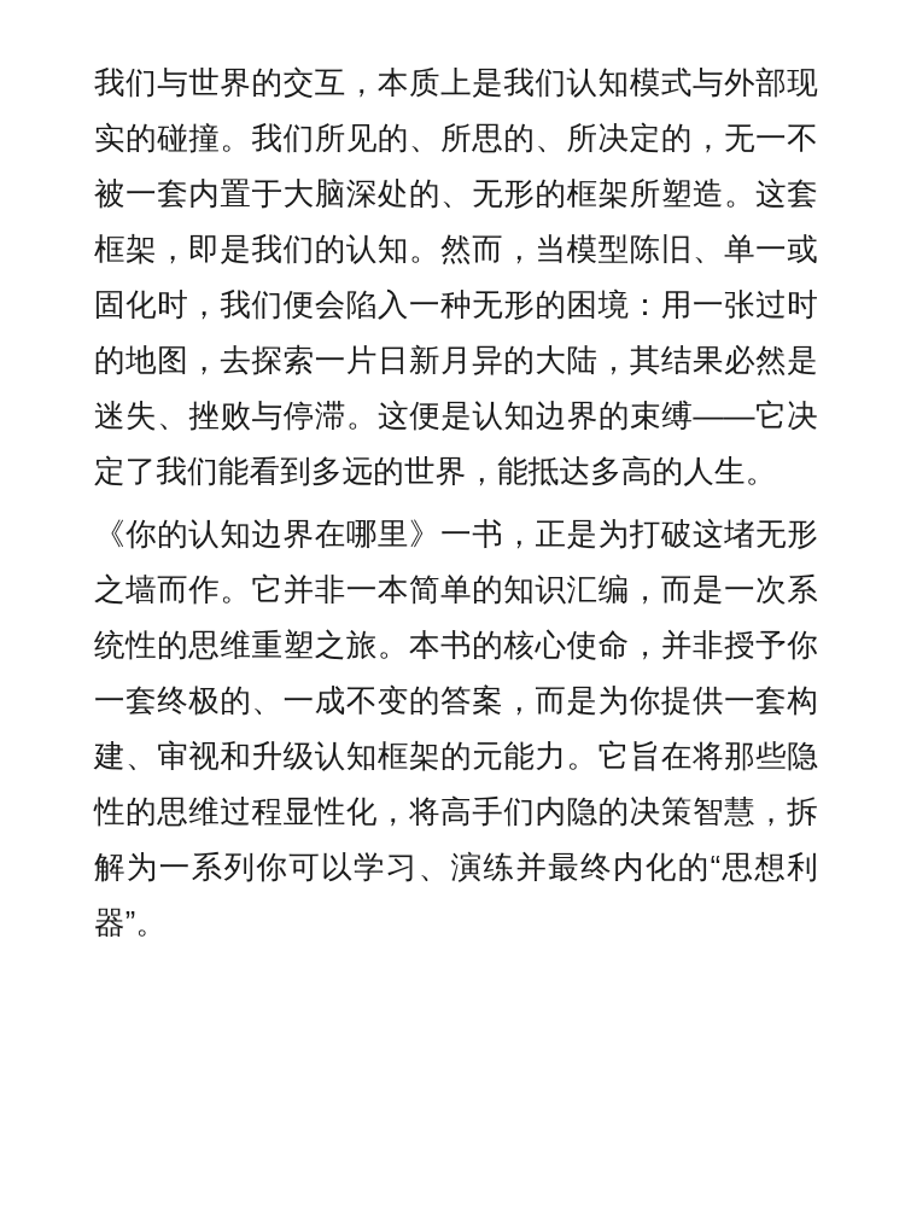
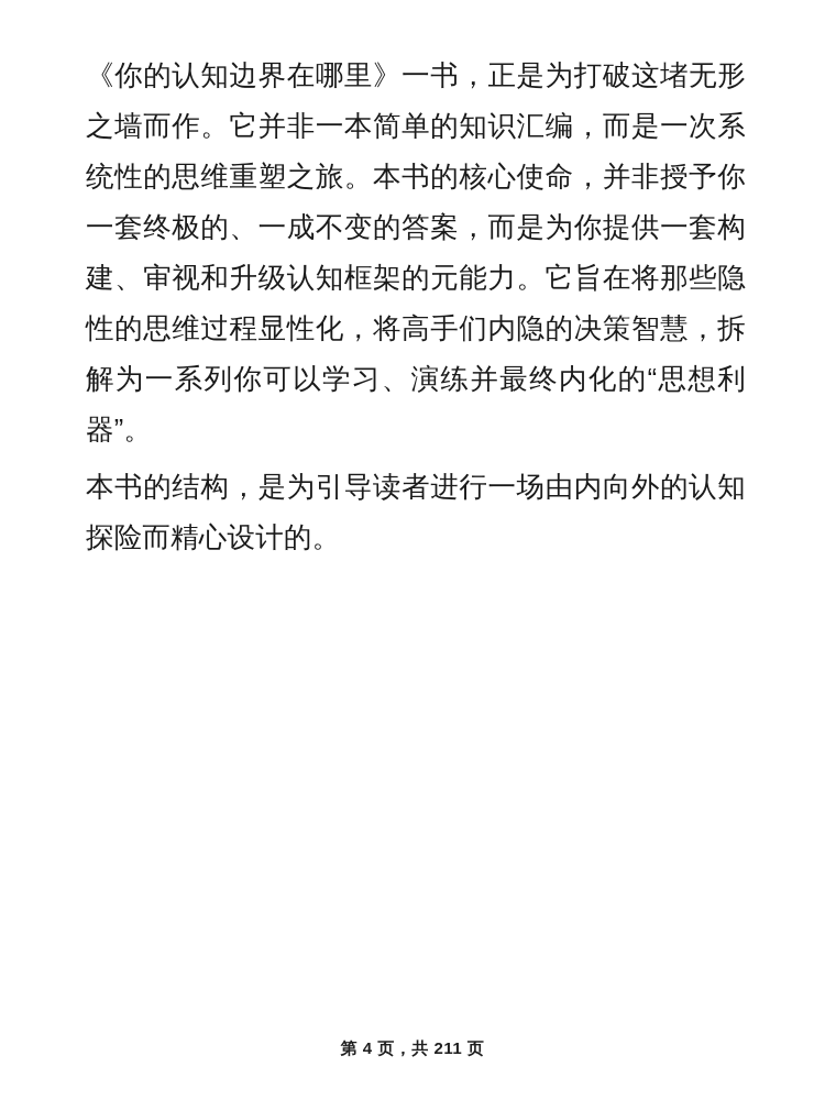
- 我们与世界的交互，本质上是我们认知模式与外部现实的碰撞。我们所见的、所思的、所决定的，无一不被一套内置于大脑深处的、无形的框架所塑造。这套框架，即是我们的认知。然而，当模型陈旧、单一或固化时，我们便会陷入一种无形的困境：用一张过时的地图，去探索一片日新月异的大陆，其结果必然是迷失、挫败与停滞。这便是认知边界的束缚——它决定了我们能看到多远的世界，能抵达多高的人生。
  《你的认知边界在哪里》一书，正是为打破这堵无形之墙而作。它并非一本简单的知识汇编，而是一次系统性的思维重塑之旅。本书的核心使命，并非授予你一套终极的、一成不变的答案，而是为你提供一套构建、审视和升级认知框架的元能力。它旨在将那些隐性的思维过程显性化，将高手们内隐的决策智慧，拆解为一系列你可以学习、演练并最终内化的“思想利器”。
+ 本书的结构，是为引导读者进行一场由内向外的认知探险而精心设计的。
+ 第 4 页，共 211 页
